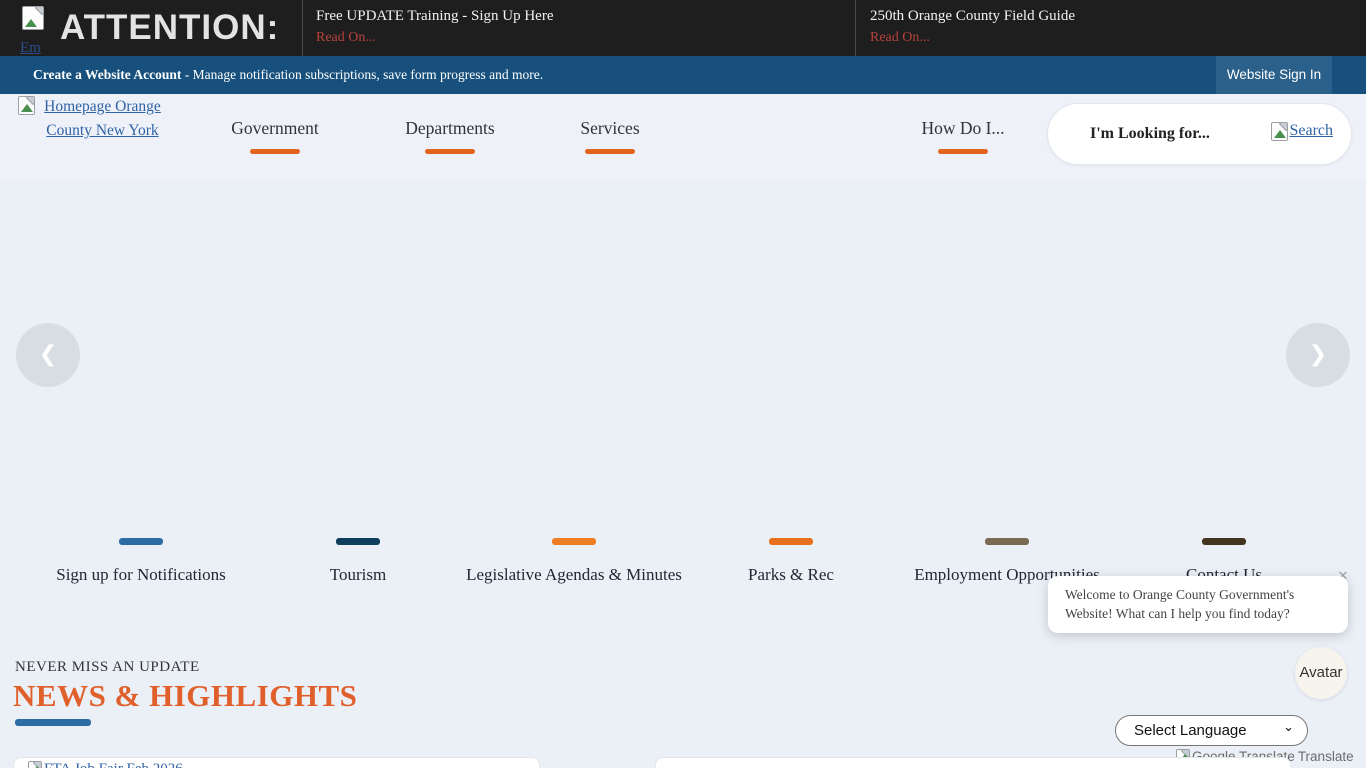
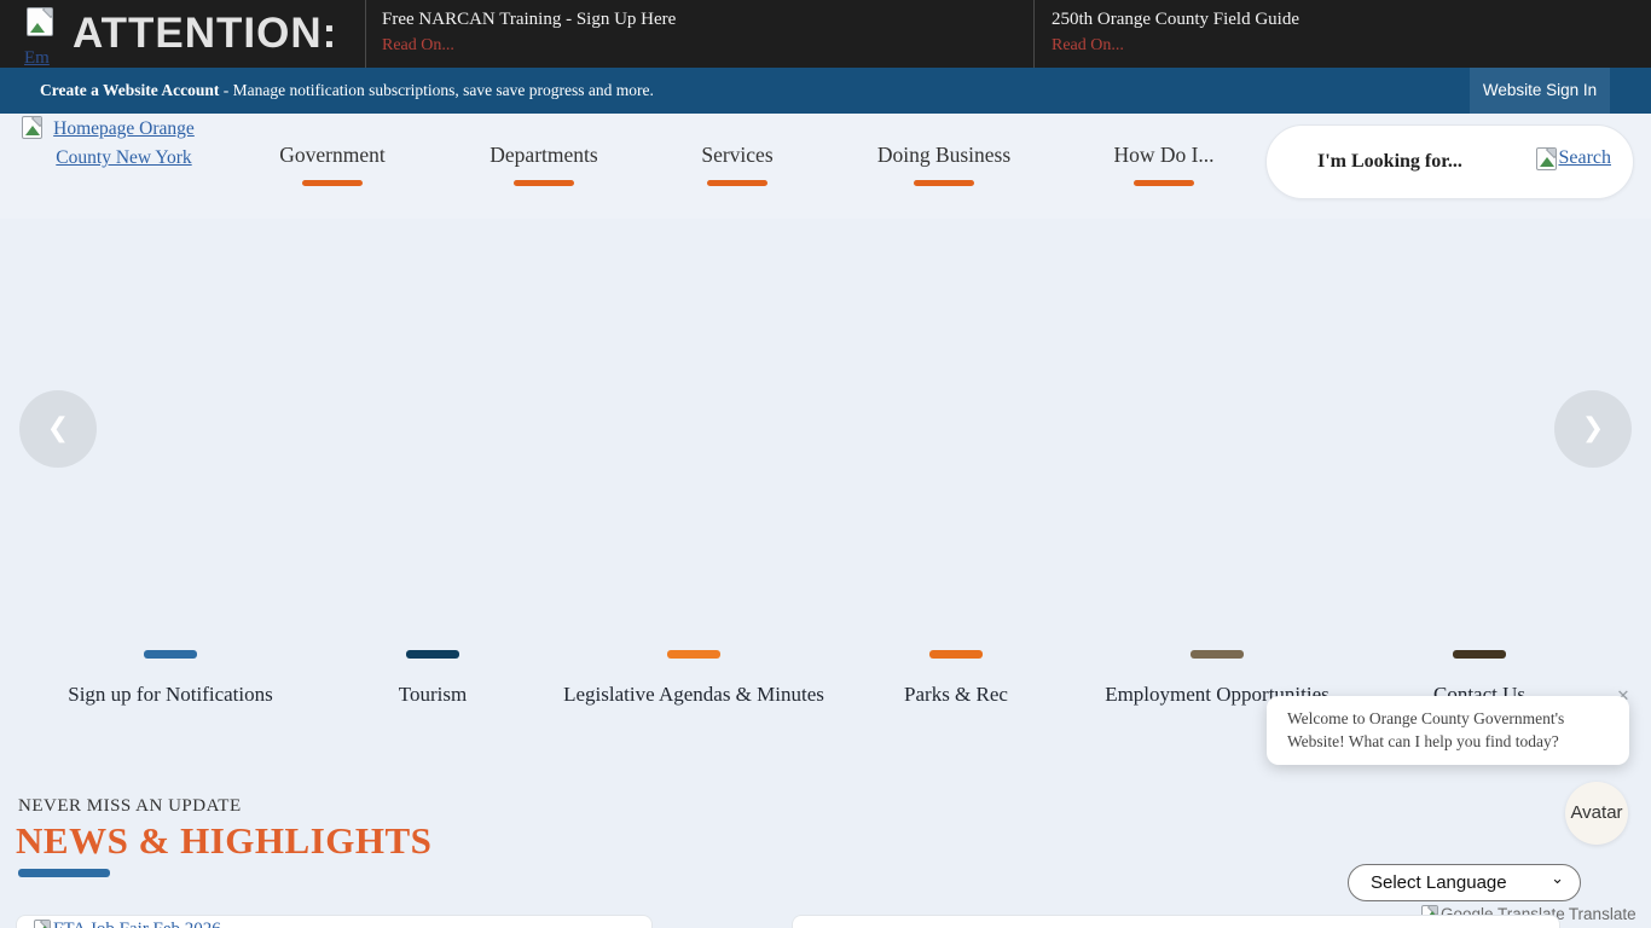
  Em
  ATTENTION:
- Free UPDATE Training - Sign Up Here
+ Free NARCAN Training - Sign Up Here
  Read On...
  250th Orange County Field Guide
  Read On...
- Create a Website Account - Manage notification subscriptions, save form progress and more.
+ Create a Website Account - Manage notification subscriptions, save save progress and more.
  Website Sign In
  Homepage Orange County New York
  Government
  Departments
  Services
+ Doing Business
  How Do I...
  I'm Looking for...
  Search
  ❮
  ❯
  Sign up for Notifications
  Tourism
  Legislative Agendas & Minutes
  Parks & Rec
  Employment Opportunities
  Contact Us
  ✕
  Welcome to Orange County Government's Website! What can I help you find today?
  Avatar
  NEVER MISS AN UPDATE
  NEWS & HIGHLIGHTS
  Select Language
  ⌄
  Translate
